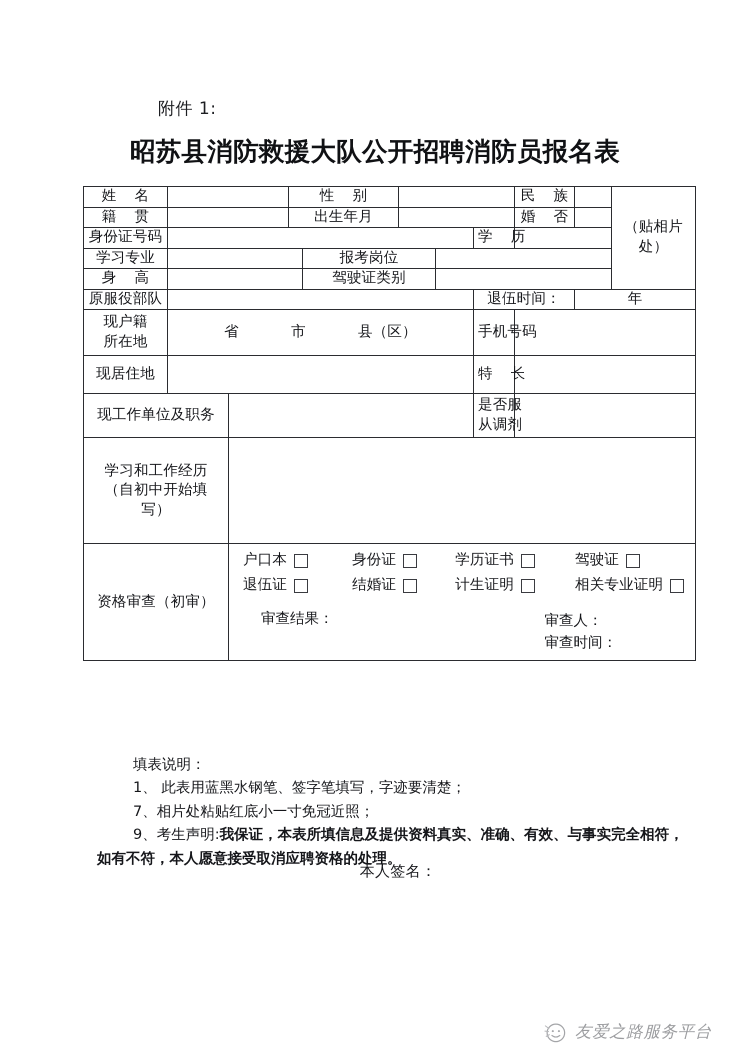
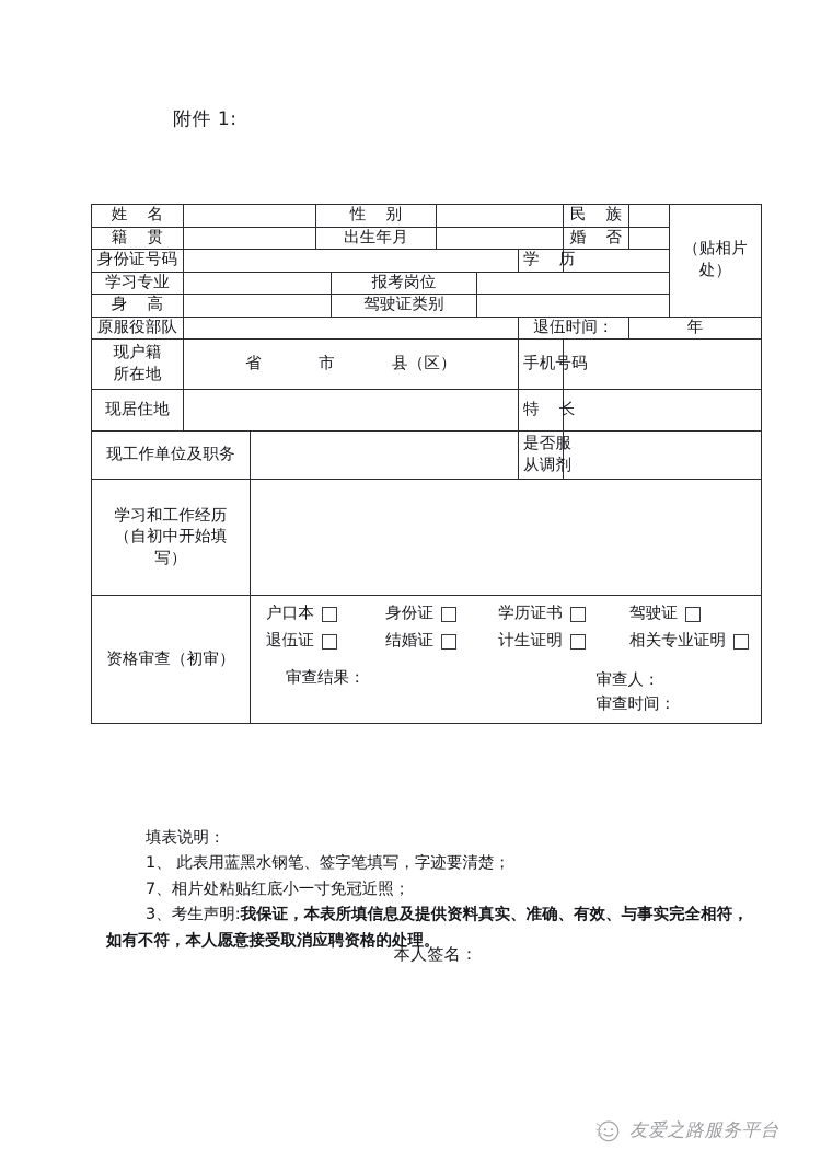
  附件 1:
- 昭苏县消防救援大队公开招聘消防员报名表
  姓 名		性 别		民 族		（贴相片处）
  籍 贯		出生年月		婚 否
  身份证号码		学 历
  学习专业		报考岗位
  身 高		驾驶证类别
  原服役部队		退伍时间：	年
  现户籍 所在地	省 市 县（区）	手机号码
  现居住地		特 长
  现工作单位及职务		是否服 从调剂
  学习和工作经历 （自初中开始填 写）
  资格审查（初审）	户口本 身份证 学历证书 驾驶证 退伍证 结婚证 计生证明 相关专业证明 审查结果： 审查人： 审查时间：
  填表说明：
  1、 此表用蓝黑水钢笔、签字笔填写，字迹要清楚；
  7、相片处粘贴红底小一寸免冠近照；
- 9、考生声明:我保证，本表所填信息及提供资料真实、准确、有效、与事实完全相符，
+ 3、考生声明:我保证，本表所填信息及提供资料真实、准确、有效、与事实完全相符，
  如有不符，本人愿意接受取消应聘资格的处理。
  本人签名：
  友爱之路服务平台
